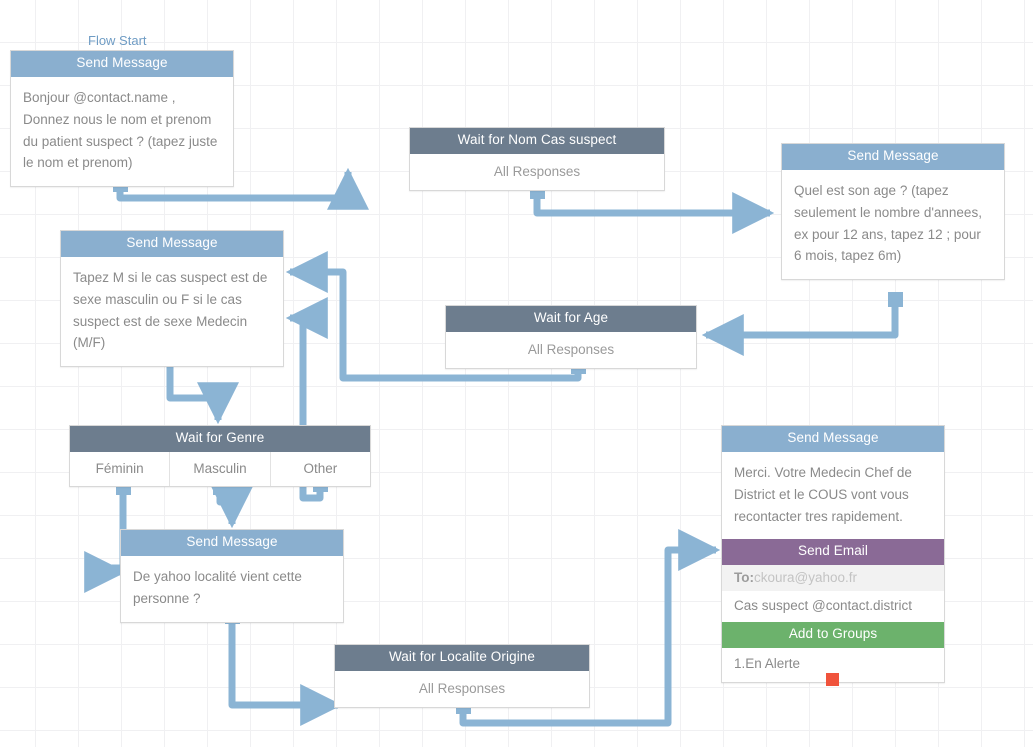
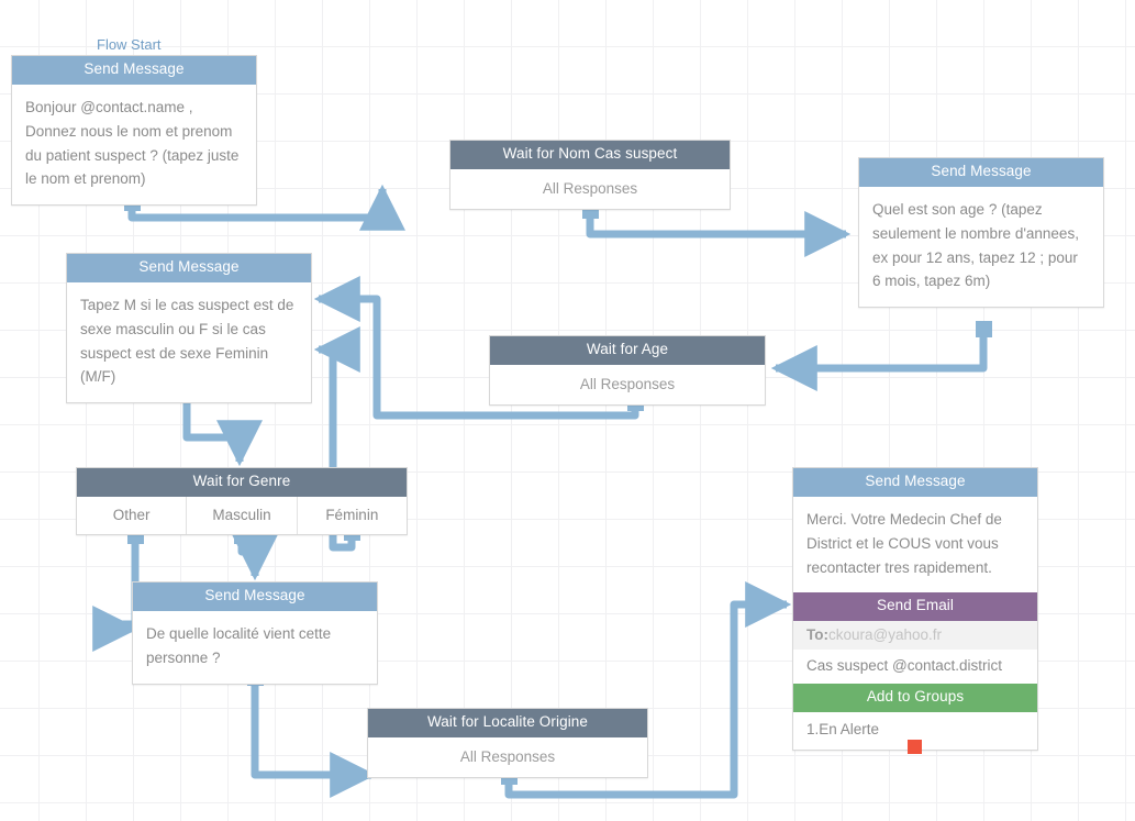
  Flow Start
  Send Message
  Bonjour @contact.name , Donnez nous le nom et prenom du patient suspect ? (tapez juste le nom et prenom)
  Wait for Nom Cas suspect
  All Responses
  Send Message
  Quel est son age ? (tapez seulement le nombre d'annees, ex pour 12 ans, tapez 12 ; pour 6 mois, tapez 6m)
  Wait for Age
  All Responses
  Send Message
- Tapez M si le cas suspect est de sexe masculin ou F si le cas suspect est de sexe Medecin (M/F)
+ Tapez M si le cas suspect est de sexe masculin ou F si le cas suspect est de sexe Feminin (M/F)
  Wait for Genre
- Féminin
+ Other
  Masculin
- Other
+ Féminin
  Send Message
- De yahoo localité vient cette personne ?
+ De quelle localité vient cette personne ?
  Wait for Localite Origine
  All Responses
  Send Message
  Merci. Votre Medecin Chef de District et le COUS vont vous recontacter tres rapidement.
  Send Email
  To:ckoura@yahoo.fr
  Cas suspect @contact.district
  Add to Groups
  1.En Alerte
